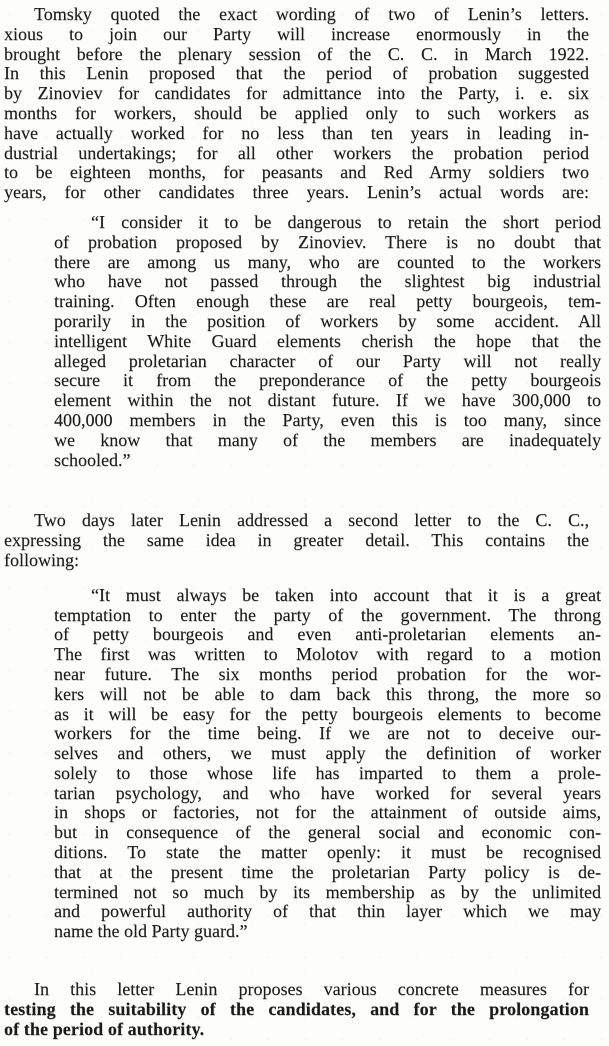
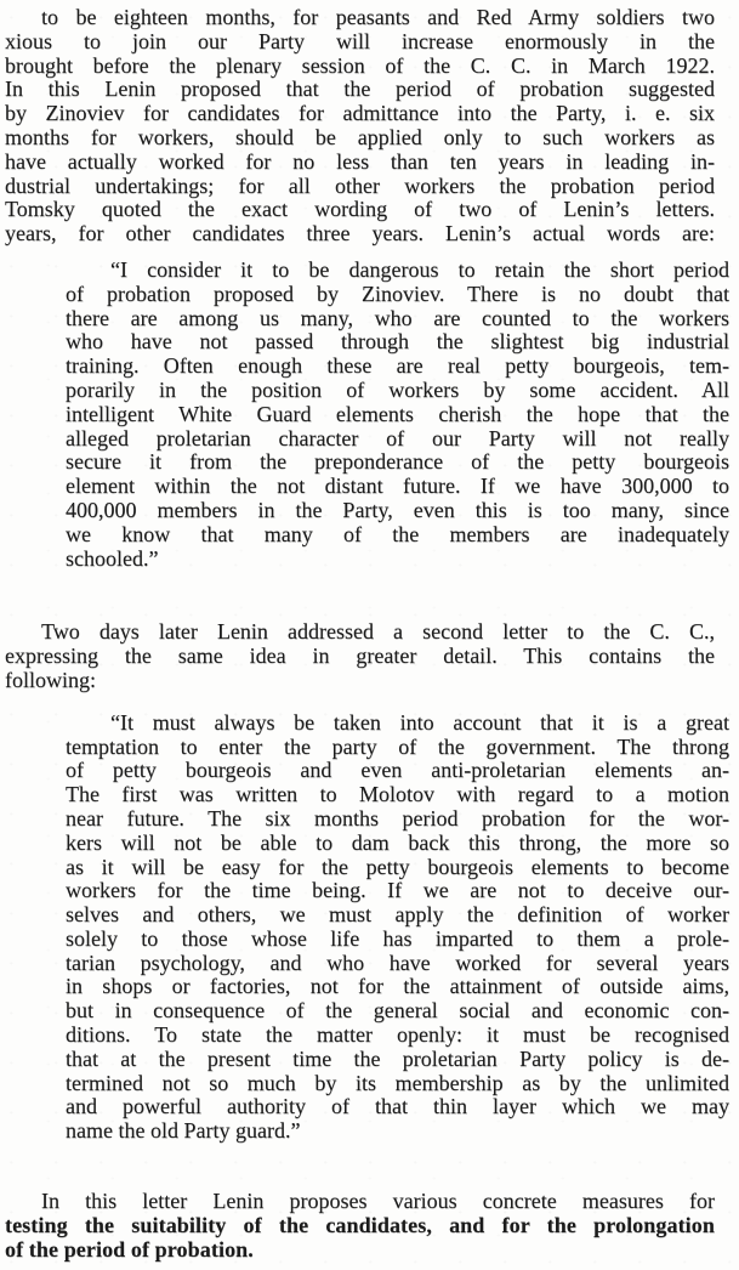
- Tomsky quoted the exact wording of two of Lenin’s letters.
+ to be eighteen months, for peasants and Red Army soldiers two
  xious to join our Party will increase enormously in the
  brought before the plenary session of the C. C. in March 1922.
  In this Lenin proposed that the period of probation suggested
  by Zinoviev for candidates for admittance into the Party, i. e. six
  months for workers, should be applied only to such workers as
  have actually worked for no less than ten years in leading in-
  dustrial undertakings; for all other workers the probation period
- to be eighteen months, for peasants and Red Army soldiers two
+ Tomsky quoted the exact wording of two of Lenin’s letters.
  years, for other candidates three years. Lenin’s actual words are:
  “I consider it to be dangerous to retain the short period
  of probation proposed by Zinoviev. There is no doubt that
  there are among us many, who are counted to the workers
  who have not passed through the slightest big industrial
  training. Often enough these are real petty bourgeois, tem-
  porarily in the position of workers by some accident. All
  intelligent White Guard elements cherish the hope that the
  alleged proletarian character of our Party will not really
  secure it from the preponderance of the petty bourgeois
  element within the not distant future. If we have 300,000 to
  400,000 members in the Party, even this is too many, since
  we know that many of the members are inadequately
  schooled.”
  Two days later Lenin addressed a second letter to the C. C.,
  expressing the same idea in greater detail. This contains the
  following:
  “It must always be taken into account that it is a great
  temptation to enter the party of the government. The throng
  of petty bourgeois and even anti-proletarian elements an-
  The first was written to Molotov with regard to a motion
  near future. The six months period probation for the wor-
  kers will not be able to dam back this throng, the more so
  as it will be easy for the petty bourgeois elements to become
  workers for the time being. If we are not to deceive our-
  selves and others, we must apply the definition of worker
  solely to those whose life has imparted to them a prole-
  tarian psychology, and who have worked for several years
  in shops or factories, not for the attainment of outside aims,
  but in consequence of the general social and economic con-
  ditions. To state the matter openly: it must be recognised
  that at the present time the proletarian Party policy is de-
  termined not so much by its membership as by the unlimited
  and powerful authority of that thin layer which we may
  name the old Party guard.”
  In this letter Lenin proposes various concrete measures for
  testing the suitability of the candidates, and for the prolongation
- of the period of authority.
+ of the period of probation.
